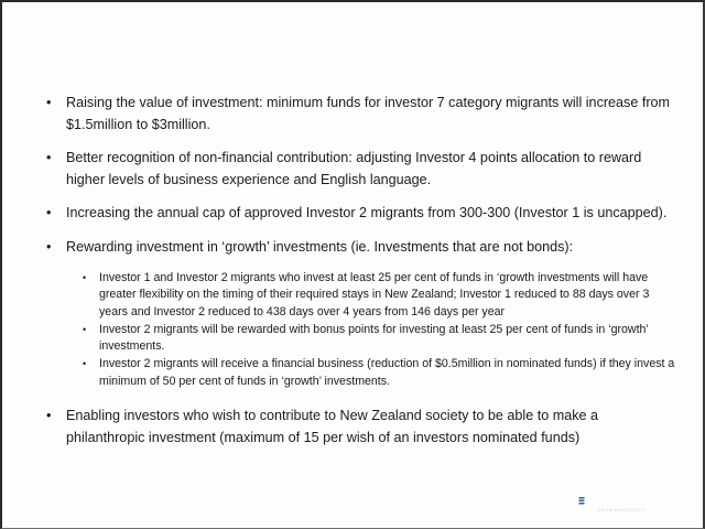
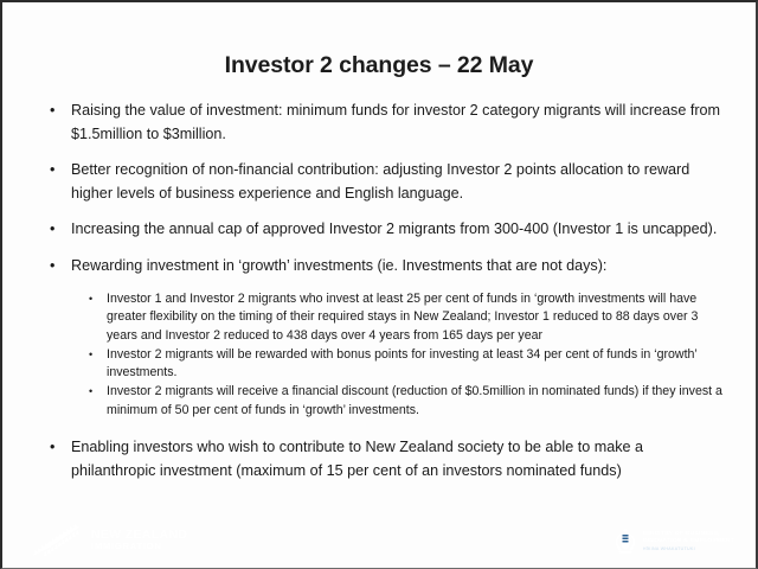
+ Investor 2 changes – 22 May
  •
- Raising the value of investment: minimum funds for investor 7 category migrants will increase from $1.5million to $3million.
+ Raising the value of investment: minimum funds for investor 2 category migrants will increase from $1.5million to $3million.
  •
- Better recognition of non-financial contribution: adjusting Investor 4 points allocation to reward higher levels of business experience and English language.
+ Better recognition of non-financial contribution: adjusting Investor 2 points allocation to reward higher levels of business experience and English language.
  •
- Increasing the annual cap of approved Investor 2 migrants from 300-300 (Investor 1 is uncapped).
+ Increasing the annual cap of approved Investor 2 migrants from 300-400 (Investor 1 is uncapped).
  •
- Rewarding investment in ‘growth’ investments (ie. Investments that are not bonds):
+ Rewarding investment in ‘growth’ investments (ie. Investments that are not days):
  •
- Investor 1 and Investor 2 migrants who invest at least 25 per cent of funds in ‘growth investments will have greater flexibility on the timing of their required stays in New Zealand; Investor 1 reduced to 88 days over 3 years and Investor 2 reduced to 438 days over 4 years from 146 days per year
+ Investor 1 and Investor 2 migrants who invest at least 25 per cent of funds in ‘growth investments will have greater flexibility on the timing of their required stays in New Zealand; Investor 1 reduced to 88 days over 3 years and Investor 2 reduced to 438 days over 4 years from 165 days per year
  •
- Investor 2 migrants will be rewarded with bonus points for investing at least 25 per cent of funds in ‘growth’ investments.
+ Investor 2 migrants will be rewarded with bonus points for investing at least 34 per cent of funds in ‘growth’ investments.
  •
- Investor 2 migrants will receive a financial business (reduction of $0.5million in nominated funds) if they invest a minimum of 50 per cent of funds in ‘growth’ investments.
+ Investor 2 migrants will receive a financial discount (reduction of $0.5million in nominated funds) if they invest a minimum of 50 per cent of funds in ‘growth’ investments.
  •
- Enabling investors who wish to contribute to New Zealand society to be able to make a philanthropic investment (maximum of 15 per wish of an investors nominated funds)
+ Enabling investors who wish to contribute to New Zealand society to be able to make a philanthropic investment (maximum of 15 per cent of an investors nominated funds)
